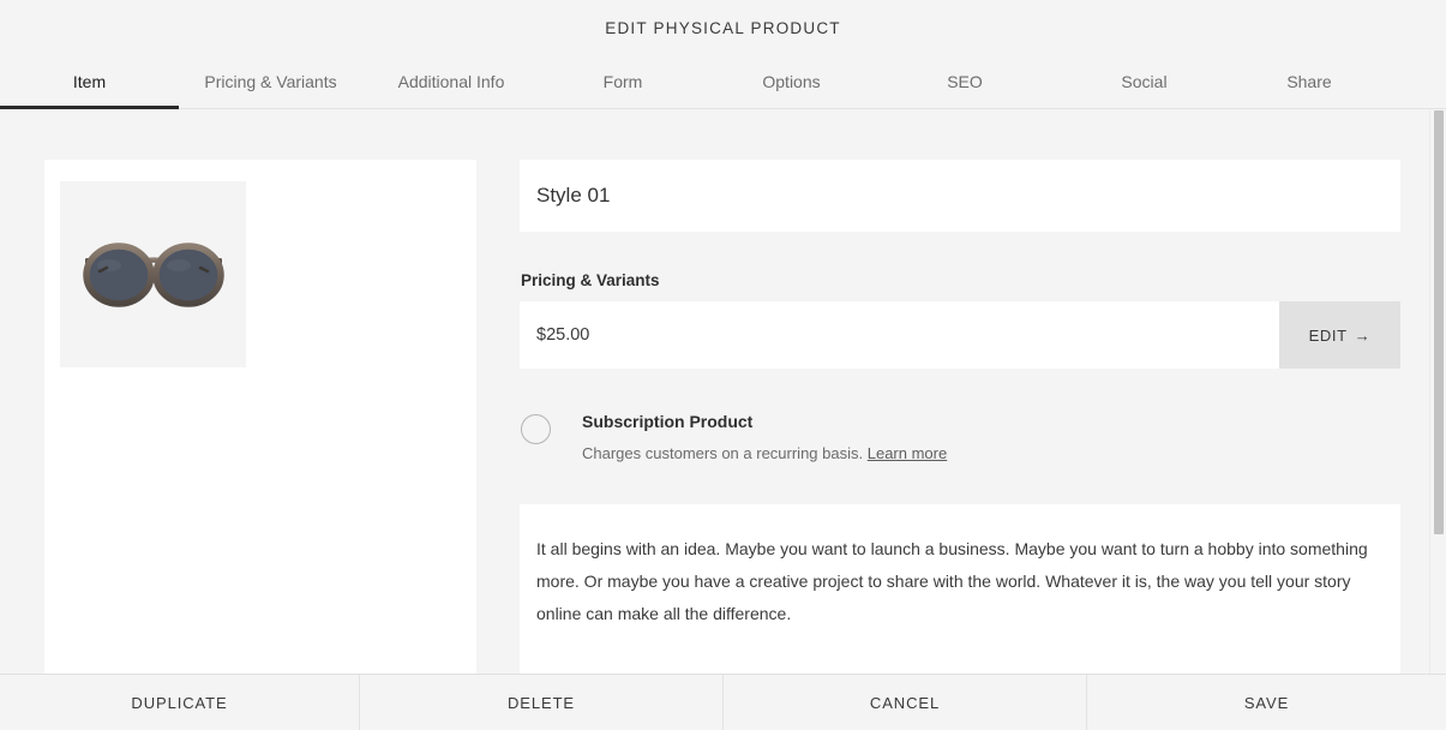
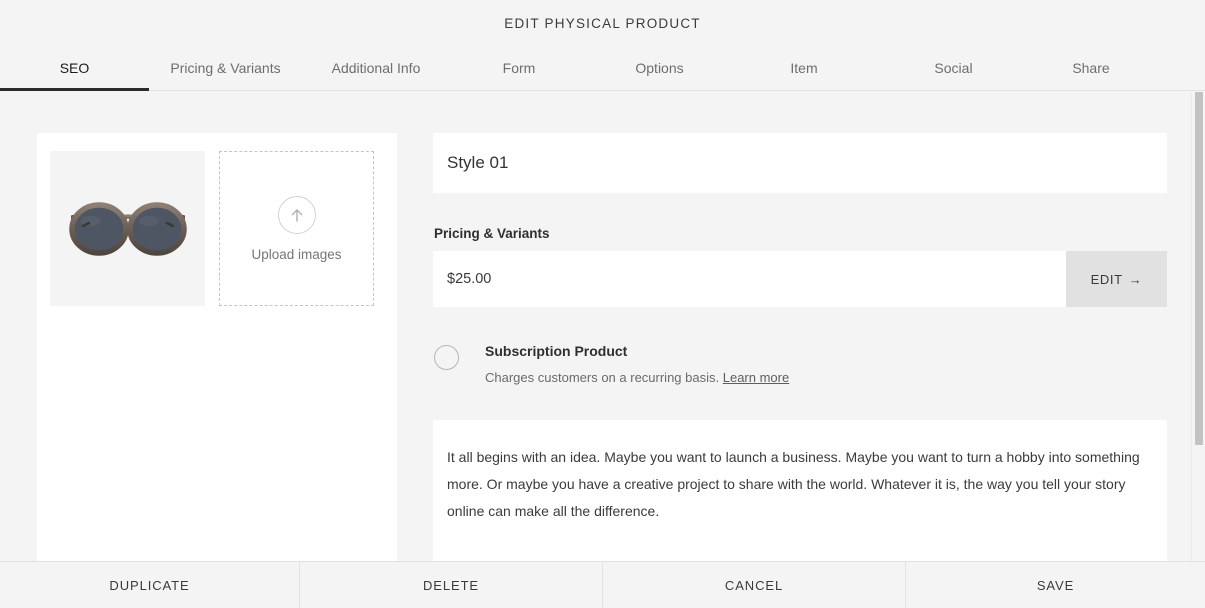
  EDIT PHYSICAL PRODUCT
- Item
+ SEO
  Pricing & Variants
  Additional Info
  Form
  Options
- SEO
+ Item
  Social
  Share
+ Upload images
  Style 01
  Pricing & Variants
  $25.00
  EDIT
  →
  Subscription Product
  Charges customers on a recurring basis. Learn more
  It all begins with an idea. Maybe you want to launch a business. Maybe you want to turn a hobby into something more. Or maybe you have a creative project to share with the world. Whatever it is, the way you tell your story online can make all the difference.
  DUPLICATE
  DELETE
  CANCEL
  SAVE
